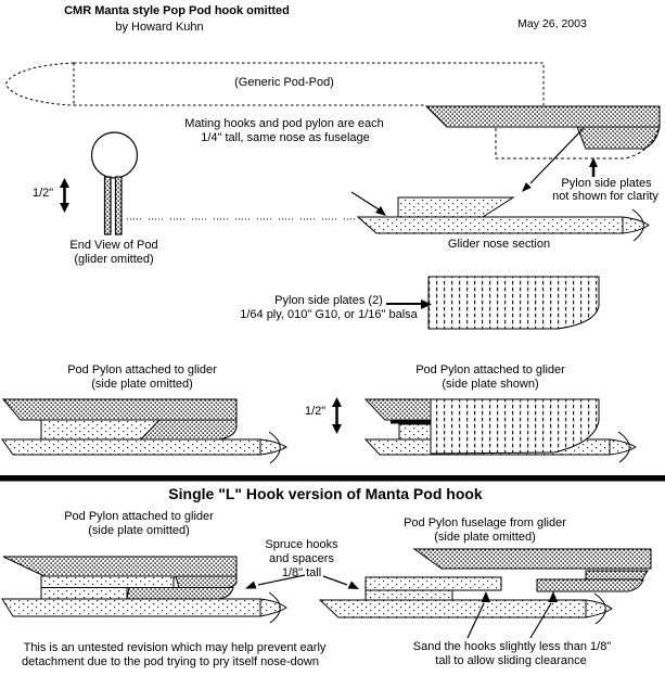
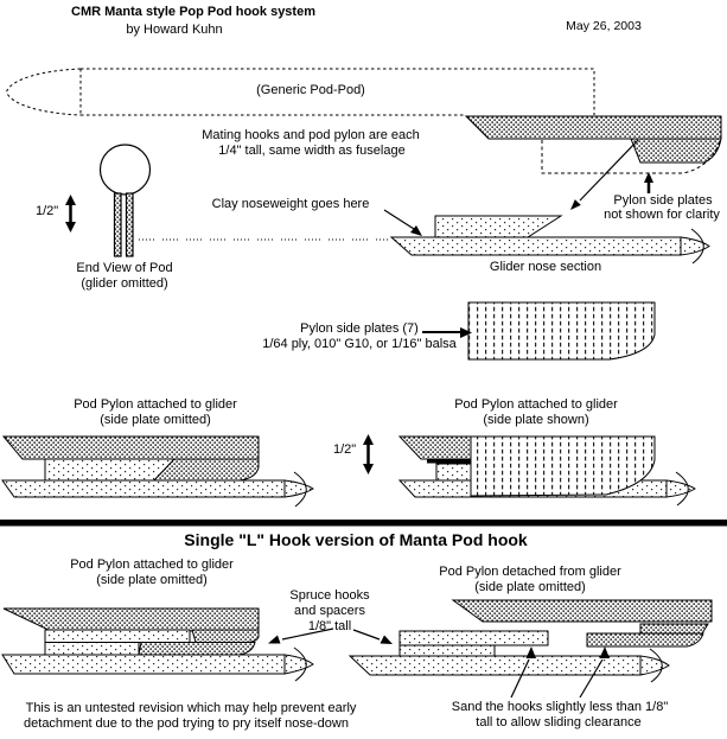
- CMR Manta style Pop Pod hook omitted
+ CMR Manta style Pop Pod hook system
  by Howard Kuhn
  May 26, 2003
  (Generic Pod-Pod)
  Mating hooks and pod pylon are each
- 1/4" tall, same nose as fuselage
+ 1/4" tall, same width as fuselage
  1/2"
+ Clay noseweight goes here
  End View of Pod
  (glider omitted)
  Pylon side plates
  not shown for clarity
  Glider nose section
- Pylon side plates (2)
+ Pylon side plates (7)
  1/64 ply, 010" G10, or 1/16" balsa
  Pod Pylon attached to glider
  (side plate omitted)
  Pod Pylon attached to glider
  (side plate shown)
  1/2"
  Single "L" Hook version of Manta Pod hook
  Pod Pylon attached to glider
  (side plate omitted)
  Spruce hooks
  and spacers
  1/8" tall
- Pod Pylon fuselage from glider
+ Pod Pylon detached from glider
  (side plate omitted)
  This is an untested revision which may help prevent early
  detachment due to the pod trying to pry itself nose-down
  Sand the hooks slightly less than 1/8"
  tall to allow sliding clearance
